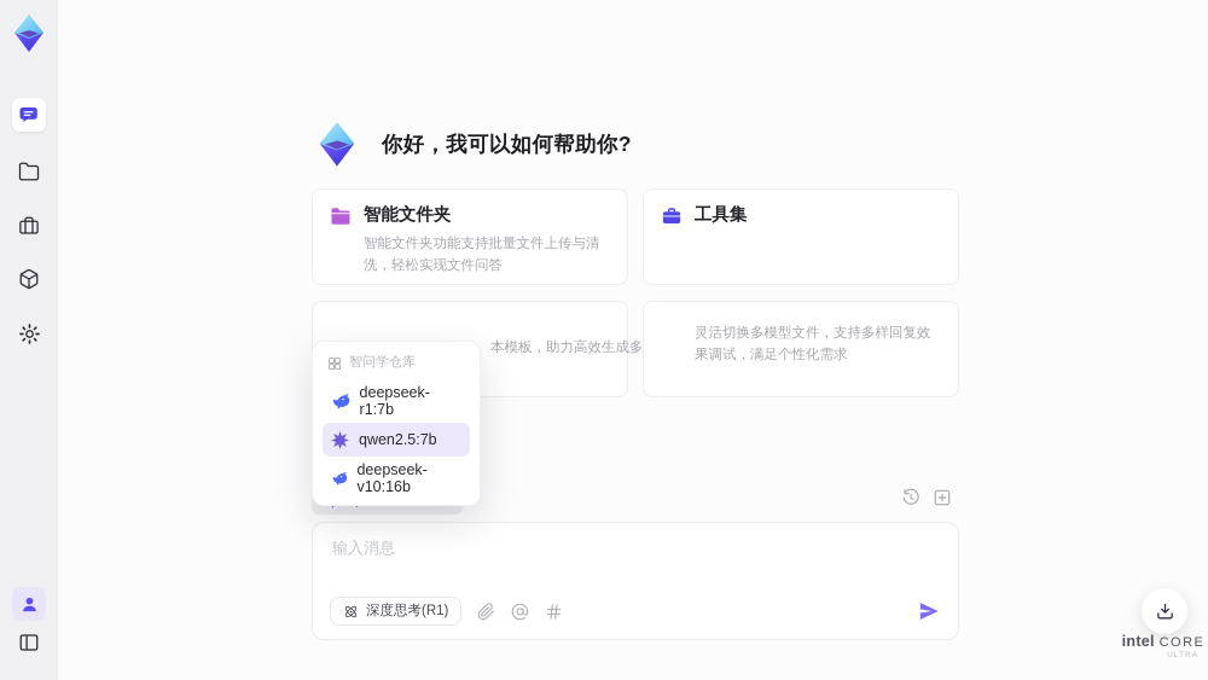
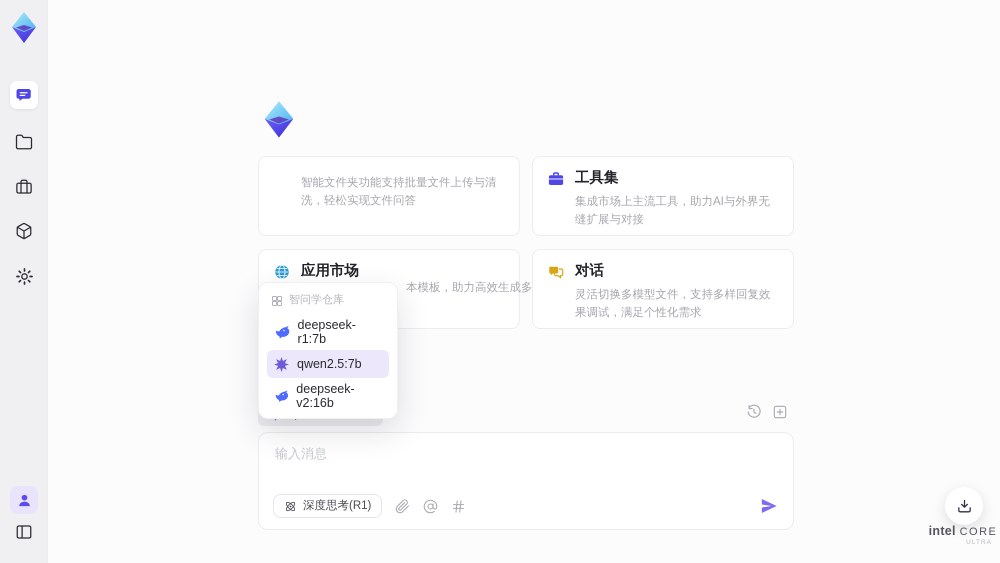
- 你好，我可以如何帮助你?
- 智能文件夹
  智能文件夹功能支持批量文件上传与清洗，轻松实现文件问答
  工具集
+ 集成市场上主流工具，助力AI与外界无缝扩展与对接
+ 应用市场
  本模板，助力高效生成多
+ 对话
  灵活切换多模型文件，支持多样回复效果调试，满足个性化需求
  智问学仓库
  deepseek-r1:7b
  qwen2.5:7b
- deepseek-v10:16b
+ deepseek-v2:16b
  输入消息
  深度思考(R1)
  intel CORE
